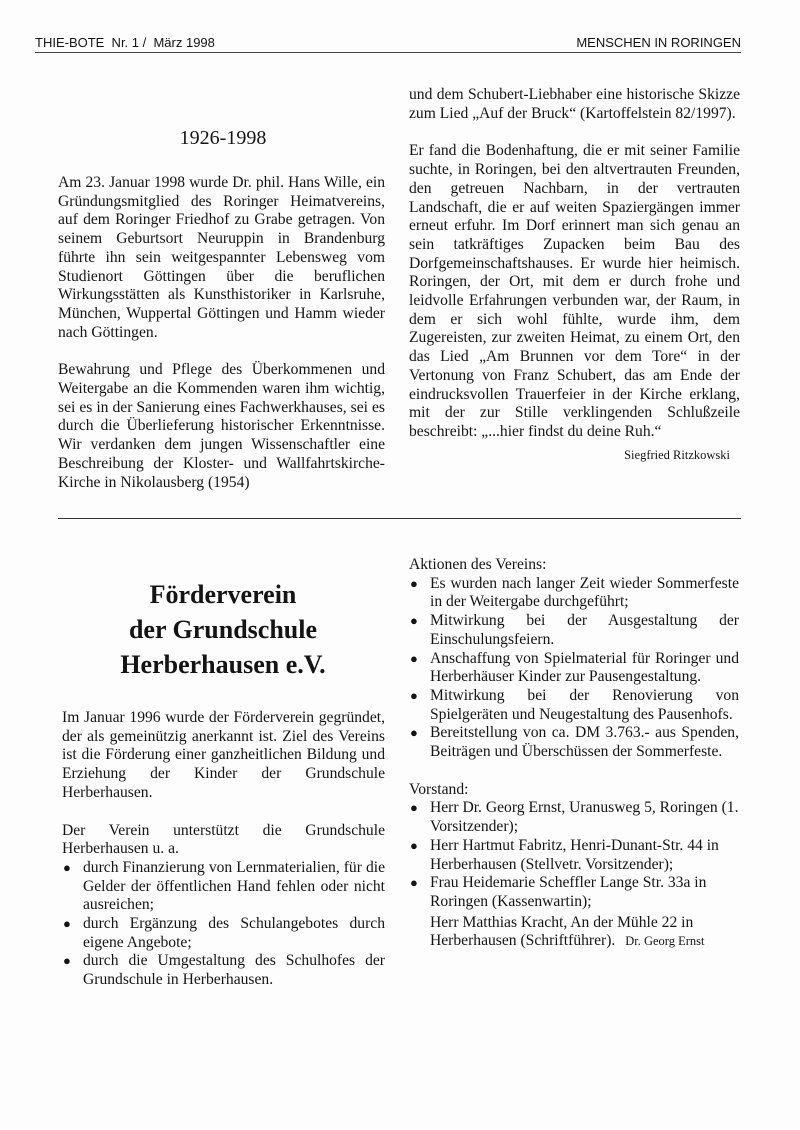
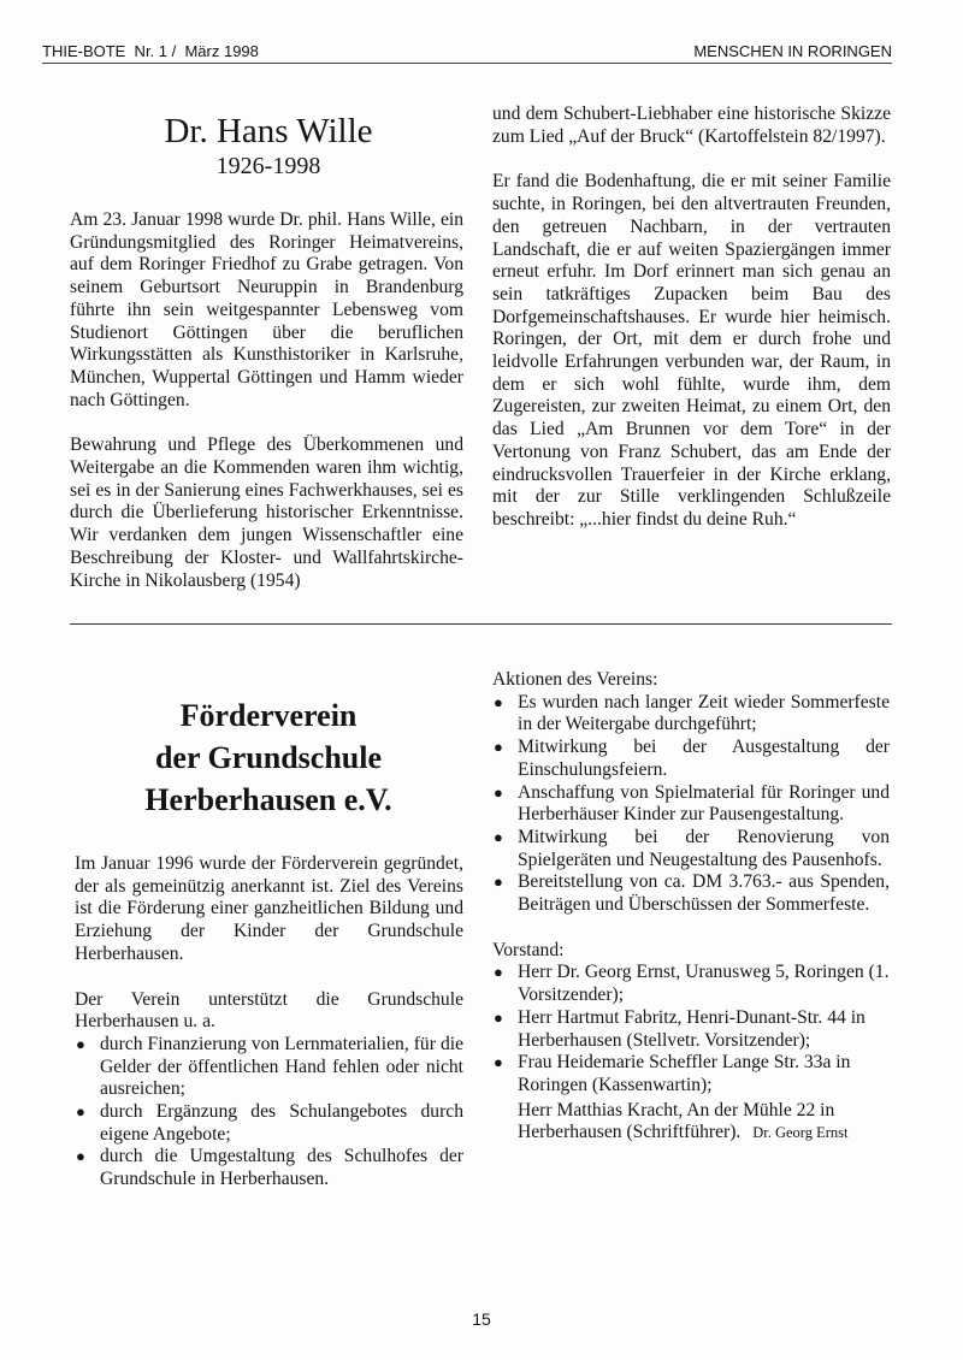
  THIE-BOTE Nr. 1 / März 1998
  MENSCHEN IN RORINGEN
+ Dr. Hans Wille
  1926-1998
  Am 23. Januar 1998 wurde Dr. phil. Hans Wille, ein Gründungsmitglied des Roringer Heimatvereins, auf dem Roringer Friedhof zu Grabe getragen. Von seinem Geburtsort Neuruppin in Brandenburg führte ihn sein weitgespannter Lebensweg vom Studienort Göttingen über die beruflichen Wirkungsstätten als Kunsthistoriker in Karlsruhe, München, Wuppertal Göttingen und Hamm wieder nach Göttingen.
  Bewahrung und Pflege des Überkommenen und Weitergabe an die Kommenden waren ihm wichtig, sei es in der Sanierung eines Fachwerkhauses, sei es durch die Überlieferung historischer Erkenntnisse. Wir verdanken dem jungen Wissenschaftler eine Beschreibung der Kloster- und Wallfahrtskirche-Kirche in Nikolausberg (1954)
  und dem Schubert-Liebhaber eine historische Skizze zum Lied „Auf der Bruck“ (Kartoffelstein 82/1997).
  Er fand die Bodenhaftung, die er mit seiner Familie suchte, in Roringen, bei den altvertrauten Freunden, den getreuen Nachbarn, in der vertrauten Landschaft, die er auf weiten Spaziergängen immer erneut erfuhr. Im Dorf erinnert man sich genau an sein tatkräftiges Zupacken beim Bau des Dorfgemeinschaftshauses. Er wurde hier heimisch. Roringen, der Ort, mit dem er durch frohe und leidvolle Erfahrungen verbunden war, der Raum, in dem er sich wohl fühlte, wurde ihm, dem Zugereisten, zur zweiten Heimat, zu einem Ort, den das Lied „Am Brunnen vor dem Tore“ in der Vertonung von Franz Schubert, das am Ende der eindrucksvollen Trauerfeier in der Kirche erklang, mit der zur Stille verklingenden Schlußzeile beschreibt: „...hier findst du deine Ruh.“
- Siegfried Ritzkowski
  Förderverein
  der Grundschule
  Herberhausen e.V.
  Im Januar 1996 wurde der Förderverein gegründet, der als gemeinützig anerkannt ist. Ziel des Vereins ist die Förderung einer ganzheitlichen Bildung und Erziehung der Kinder der Grundschule Herberhausen.
  Der Verein unterstützt die Grundschule Herberhausen u. a.
  ●
  durch Finanzierung von Lernmaterialien, für die Gelder der öffentlichen Hand fehlen oder nicht ausreichen;
  ●
  durch Ergänzung des Schulangebotes durch eigene Angebote;
  ●
  durch die Umgestaltung des Schulhofes der Grundschule in Herberhausen.
  Aktionen des Vereins:
  ●
  Es wurden nach langer Zeit wieder Sommerfeste in der Weitergabe durchgeführt;
  ●
  Mitwirkung bei der Ausgestaltung der Einschulungsfeiern.
  ●
  Anschaffung von Spielmaterial für Roringer und Herberhäuser Kinder zur Pausengestaltung.
  ●
  Mitwirkung bei der Renovierung von Spielgeräten und Neugestaltung des Pausenhofs.
  ●
  Bereitstellung von ca. DM 3.763.- aus Spenden, Beiträgen und Überschüssen der Sommerfeste.
  Vorstand:
  ●
  Herr Dr. Georg Ernst, Uranusweg 5, Roringen (1. Vorsitzender);
  ●
  Herr Hartmut Fabritz, Henri-Dunant-Str. 44 in Herberhausen (Stellvetr. Vorsitzender);
  ●
  Frau Heidemarie Scheffler Lange Str. 33a in Roringen (Kassenwartin);
  Herr Matthias Kracht, An der Mühle 22 in Herberhausen (Schriftführer). Dr. Georg Ernst
+ 15
